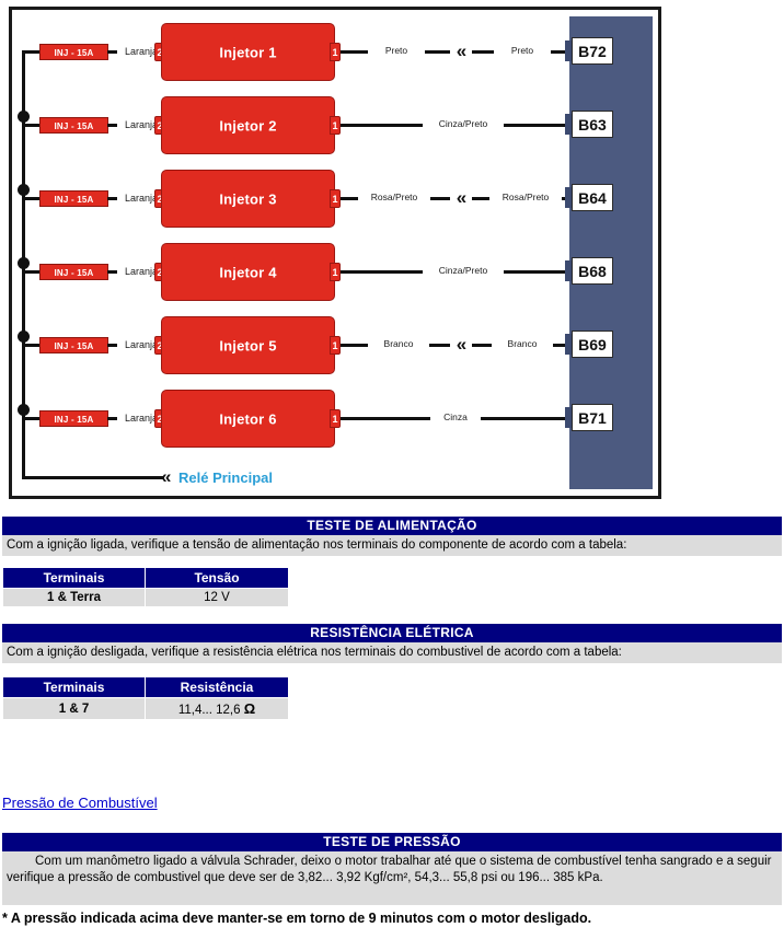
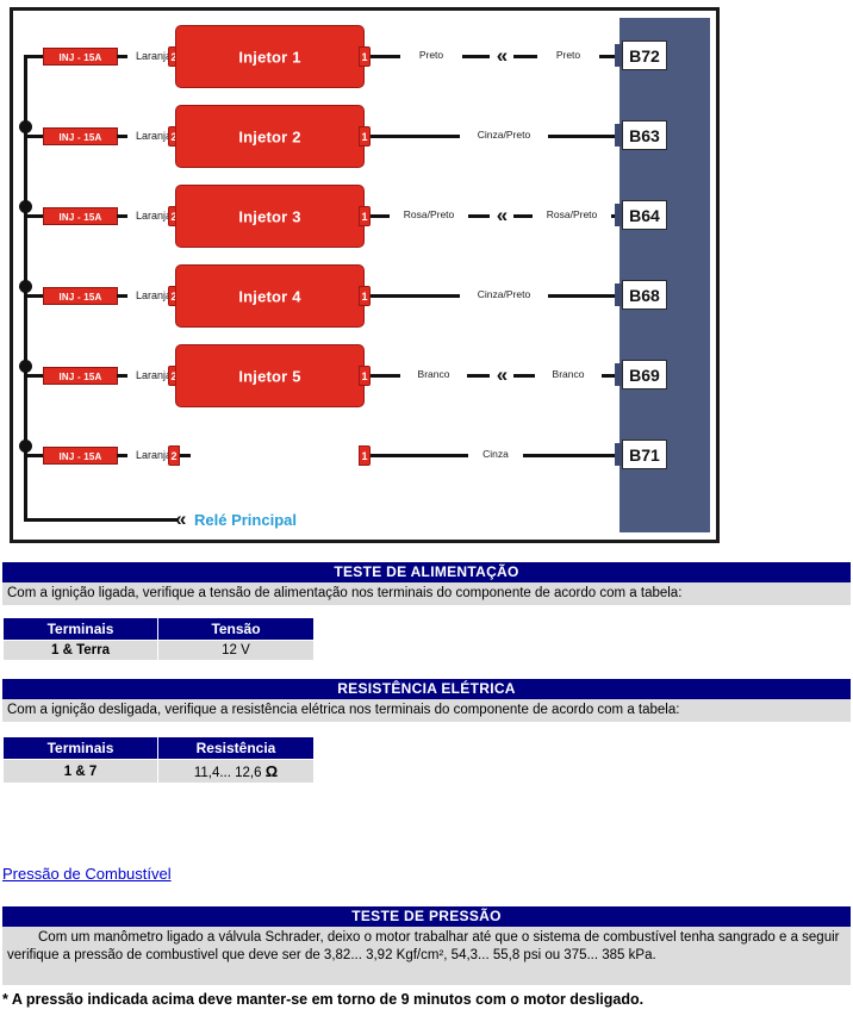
  INJ - 15A
  Laranj
  2
  Injetor 1
  1
  Preto
  «
  Preto
  B72
  INJ - 15A
  Laranj
  2
  Injetor 2
  1
  Cinza/Preto
  B63
  INJ - 15A
  Laranj
  2
  Injetor 3
  1
  Rosa/Preto
  «
  Rosa/Preto
  B64
  INJ - 15A
  Laranj
  2
  Injetor 4
  1
  Cinza/Preto
  B68
  INJ - 15A
  Laranj
  2
  Injetor 5
  1
  Branco
  «
  Branco
  B69
  INJ - 15A
  Laranj
  2
- Injetor 6
  1
  Cinza
  B71
  «
  Relé Principal
  TESTE DE ALIMENTAÇÃO
  Com a ignição ligada, verifique a tensão de alimentação nos terminais do componente de acordo com a tabela:
  Terminais	Tensão
  1 & Terra	12 V
  RESISTÊNCIA ELÉTRICA
- Com a ignição desligada, verifique a resistência elétrica nos terminais do combustivel de acordo com a tabela:
+ Com a ignição desligada, verifique a resistência elétrica nos terminais do componente de acordo com a tabela:
  Terminais	Resistência
  1 & 7	11,4... 12,6 Ω
  Pressão de Combustível
  TESTE DE PRESSÃO
- Com um manômetro ligado a válvula Schrader, deixo o motor trabalhar até que o sistema de combustível tenha sangrado e a seguir verifique a pressão de combustivel que deve ser de 3,82... 3,92 Kgf/cm², 54,3... 55,8 psi ou 196... 385 kPa.
+ Com um manômetro ligado a válvula Schrader, deixo o motor trabalhar até que o sistema de combustível tenha sangrado e a seguir verifique a pressão de combustivel que deve ser de 3,82... 3,92 Kgf/cm², 54,3... 55,8 psi ou 375... 385 kPa.
  * A pressão indicada acima deve manter-se em torno de 9 minutos com o motor desligado.
